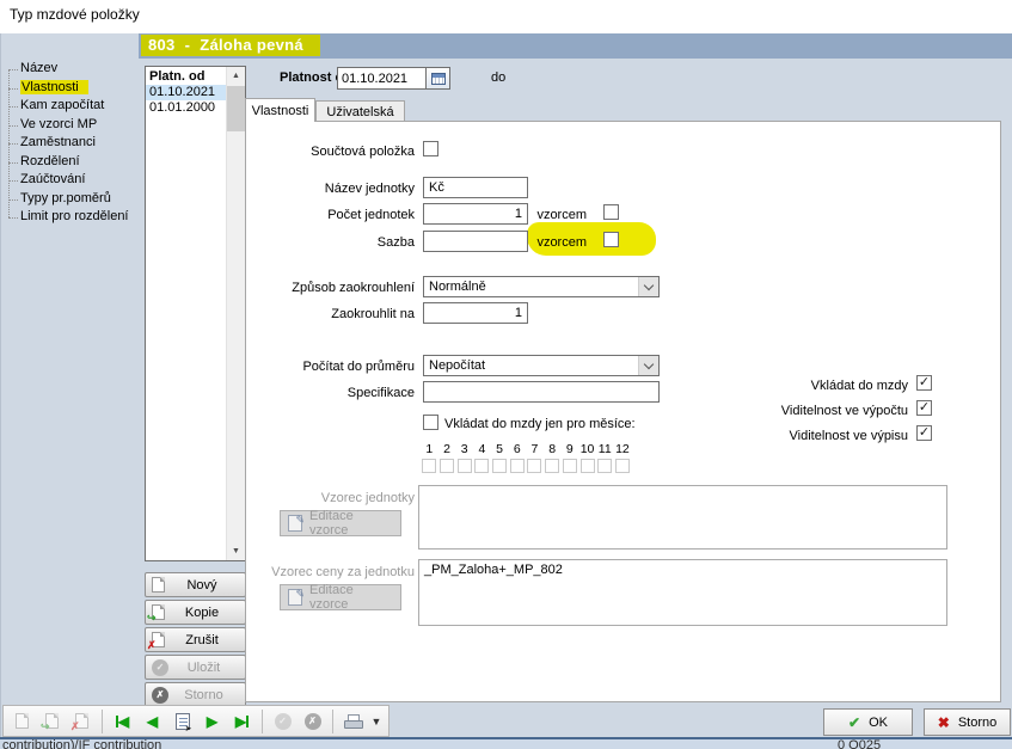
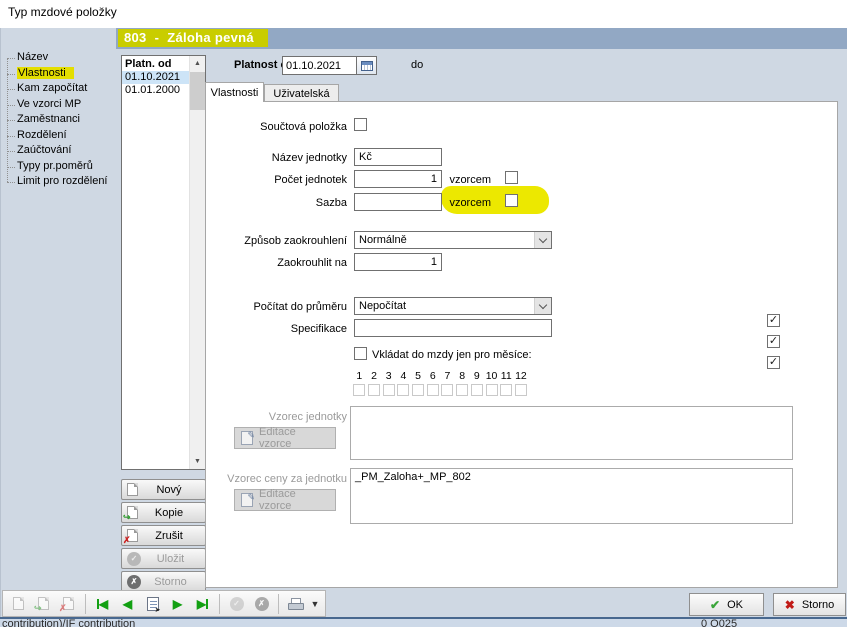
  Typ mzdové položky
  803 - Záloha pevná
  Název
  Vlastnosti
  Kam započítat
  Ve vzorci MP
  Zaměstnanci
  Rozdělení
  Zaúčtování
  Typy pr.poměrů
  Limit pro rozdělení
  Platn. od
  01.10.2021
  01.01.2000
  Nový
  ↪
  Kopie
  ✗
  Zrušit
  ✓
  Uložit
  ✗
  Storno
  Platnost
  01.10.2021
  do
  Vlastnosti
  Uživatelská
  Součtová položka
  Název jednotky
  Kč
  Počet jednotek
  1
  vzorcem
  Sazba
  vzorcem
  Způsob zaokrouhlení
  Normálně
  Zaokrouhlit na
  1
  Počítat do průměru
  Nepočítat
  Specifikace
  Vkládat do mzdy jen pro měsíce:
  1
  2
  3
  4
  5
  6
  7
  8
  9
  10
  11
  12
- Vkládat do mzdy
- Viditelnost ve výpočtu
- Viditelnost ve výpisu
  Vzorec jednotky
  Editace vzorce
  Vzorec ceny za jednotku
  _PM_Zaloha+_MP_802
  Editace vzorce
  ↪
  ✗
  ◀
  ◀
  ▶
  ▶
  ✓
  ✗
  ▼
  ✔
  OK
  ✖
  Storno
  contribution)/IF contribution
  0 O025
